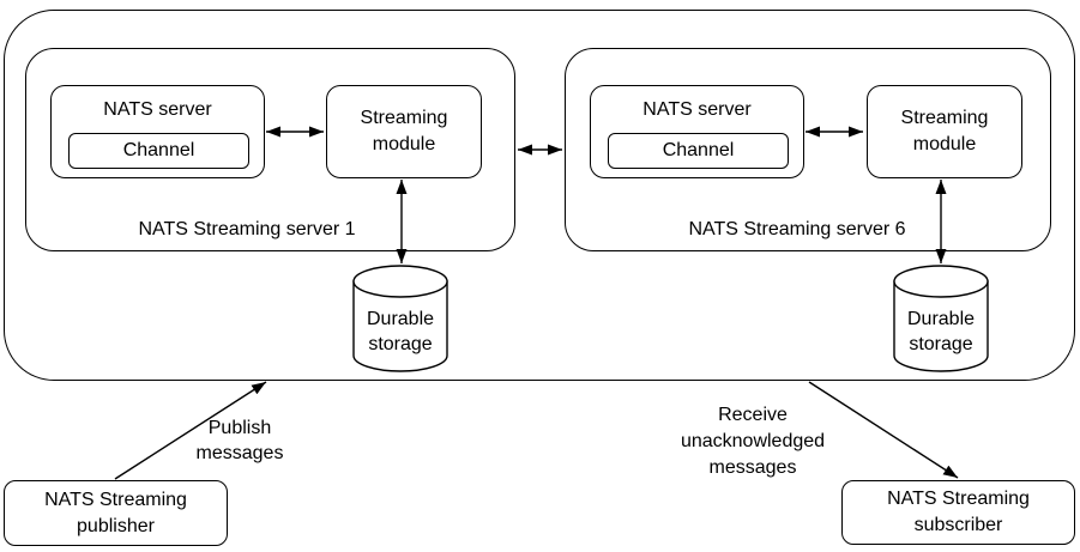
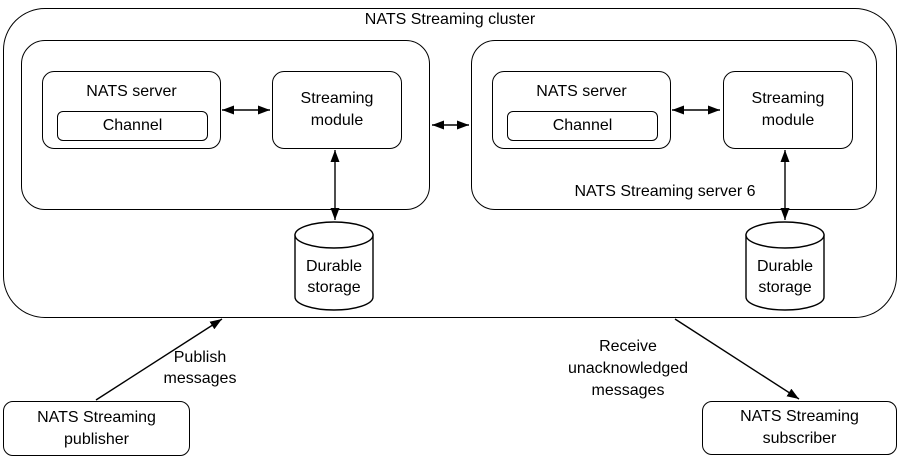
+ NATS Streaming cluster
  NATS server
  Channel
  Streaming
  module
- NATS Streaming server 1
  NATS server
  Channel
  Streaming
  module
  NATS Streaming server 6
  NATS Streaming
  publisher
  NATS Streaming
  subscriber
  Durable
  storage
  Durable
  storage
  Publish
  messages
  Receive
  unacknowledged
  messages
